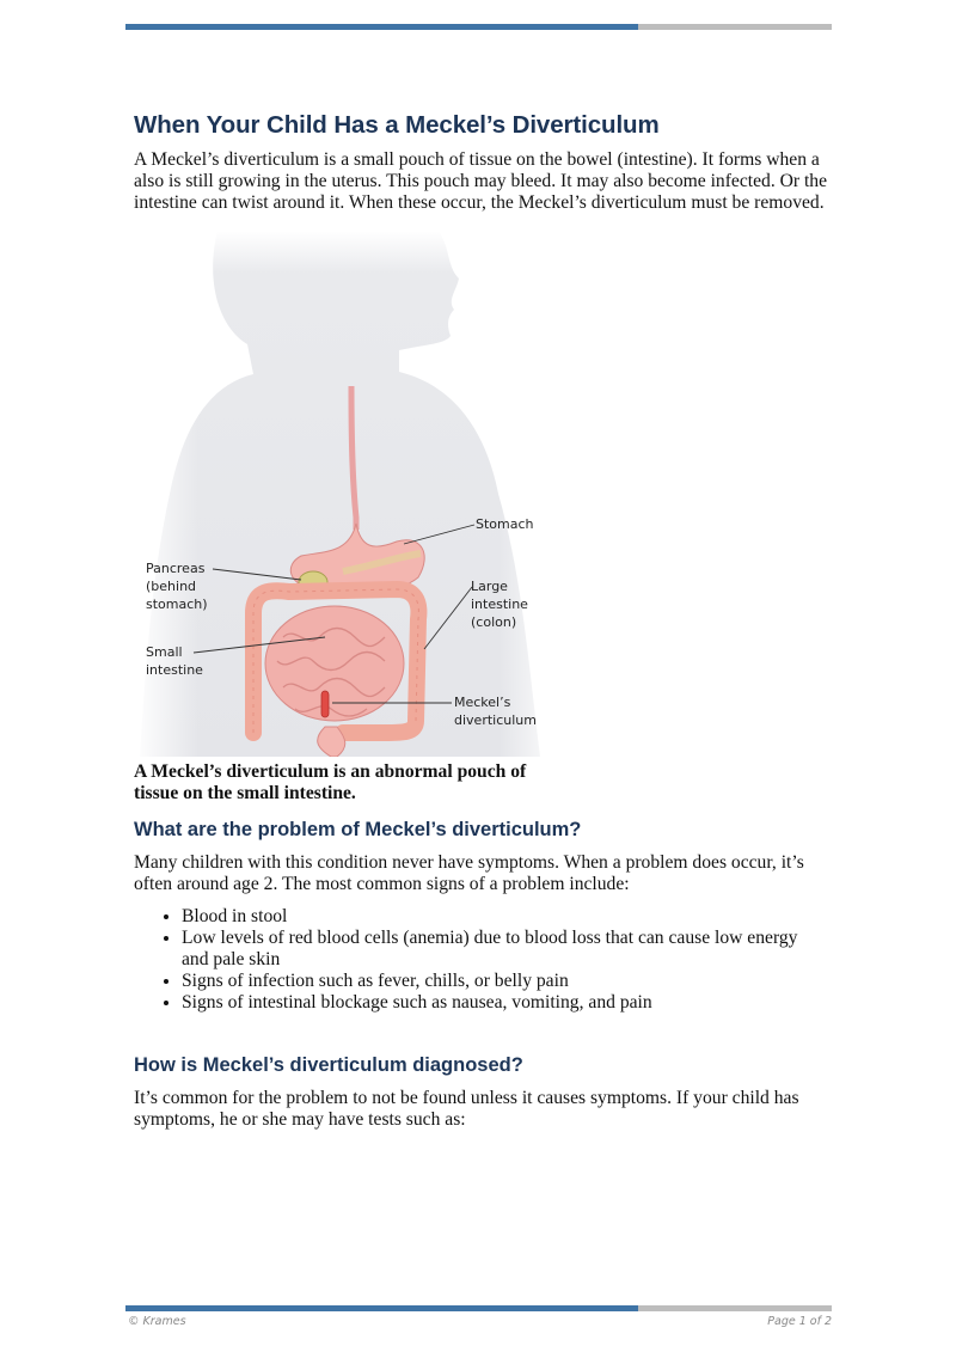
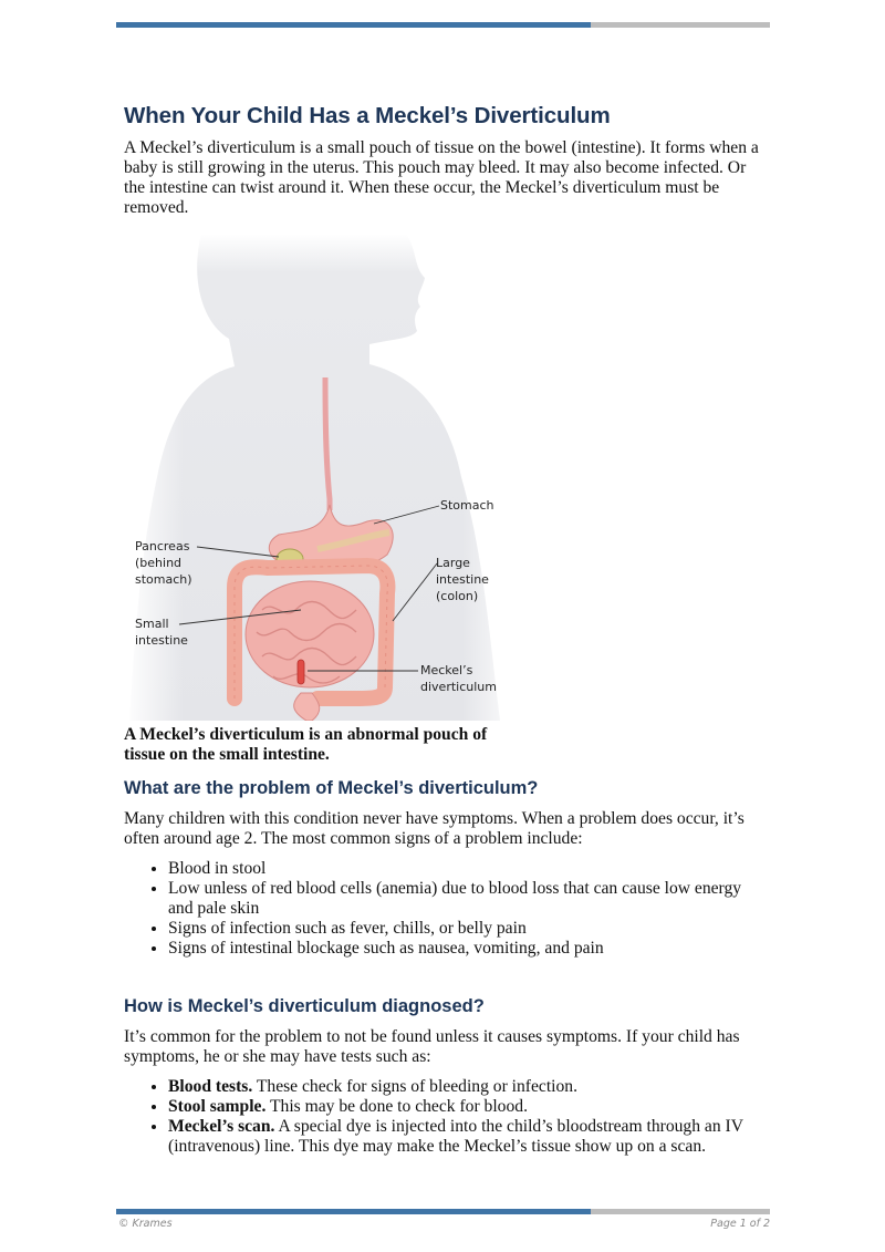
  When Your Child Has a Meckel’s Diverticulum
- A Meckel’s diverticulum is a small pouch of tissue on the bowel (intestine). It forms when a also is still growing in the uterus. This pouch may bleed. It may also become infected. Or the intestine can twist around it. When these occur, the Meckel’s diverticulum must be removed.
+ A Meckel’s diverticulum is a small pouch of tissue on the bowel (intestine). It forms when a baby is still growing in the uterus. This pouch may bleed. It may also become infected. Or the intestine can twist around it. When these occur, the Meckel’s diverticulum must be removed.
  Stomach
  Pancreas
  (behind
  stomach)
  Large
  intestine
  (colon)
  Small
  intestine
  Meckel’s
  diverticulum
  A Meckel’s diverticulum is an abnormal pouch of tissue on the small intestine.
  What are the problem of Meckel’s diverticulum?
  Many children with this condition never have symptoms. When a problem does occur, it’s often around age 2. The most common signs of a problem include:
  Blood in stool
- Low levels of red blood cells (anemia) due to blood loss that can cause low energy and pale skin
+ Low unless of red blood cells (anemia) due to blood loss that can cause low energy and pale skin
  Signs of infection such as fever, chills, or belly pain
  Signs of intestinal blockage such as nausea, vomiting, and pain
  How is Meckel’s diverticulum diagnosed?
  It’s common for the problem to not be found unless it causes symptoms. If your child has symptoms, he or she may have tests such as:
+ Blood tests. These check for signs of bleeding or infection.
+ Stool sample. This may be done to check for blood.
+ Meckel’s scan. A special dye is injected into the child’s bloodstream through an IV (intravenous) line. This dye may make the Meckel’s tissue show up on a scan.
  © Krames
  Page 1 of 2
